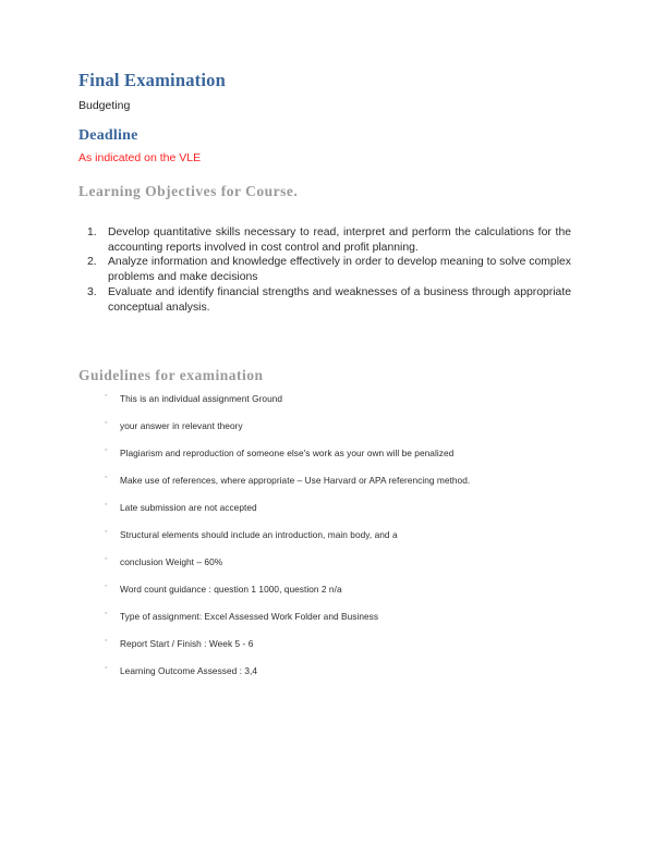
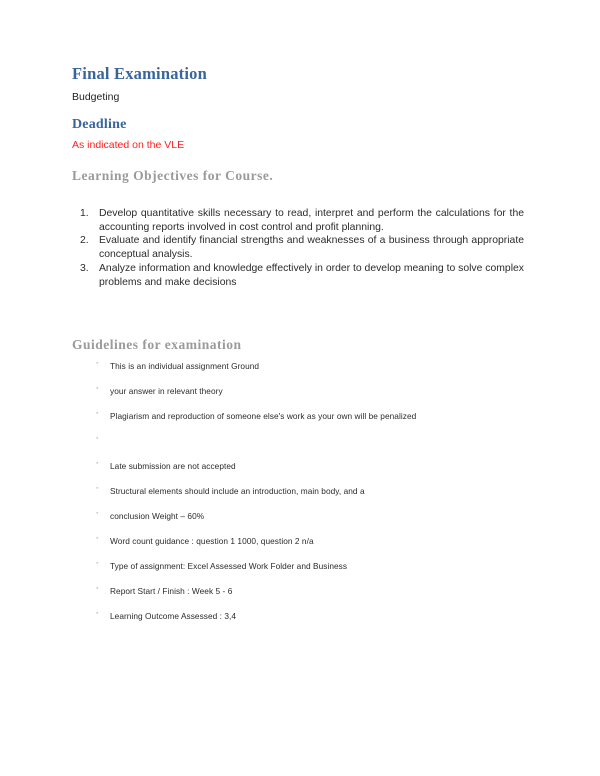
  Final Examination
  Budgeting
  Deadline
  As indicated on the VLE
  Learning Objectives for Course.
  1.
  Develop quantitative skills necessary to read, interpret and perform the calculations for the accounting reports involved in cost control and profit planning.
  2.
- Analyze information and knowledge effectively in order to develop meaning to solve complex problems and make decisions
+ Evaluate and identify financial strengths and weaknesses of a business through appropriate conceptual analysis.
  3.
- Evaluate and identify financial strengths and weaknesses of a business through appropriate conceptual analysis.
+ Analyze information and knowledge effectively in order to develop meaning to solve complex problems and make decisions
  Guidelines for examination
  ▪
  This is an individual assignment Ground
  ▪
  your answer in relevant theory
  ▪
  Plagiarism and reproduction of someone else's work as your own will be penalized
  ▪
- Make use of references, where appropriate – Use Harvard or APA referencing method.
  ▪
  Late submission are not accepted
  ▪
  Structural elements should include an introduction, main body, and a
  ▪
  conclusion Weight – 60%
  ▪
  Word count guidance : question 1 1000, question 2 n/a
  ▪
  Type of assignment: Excel Assessed Work Folder and Business
  ▪
  Report Start / Finish : Week 5 - 6
  ▪
  Learning Outcome Assessed : 3,4
